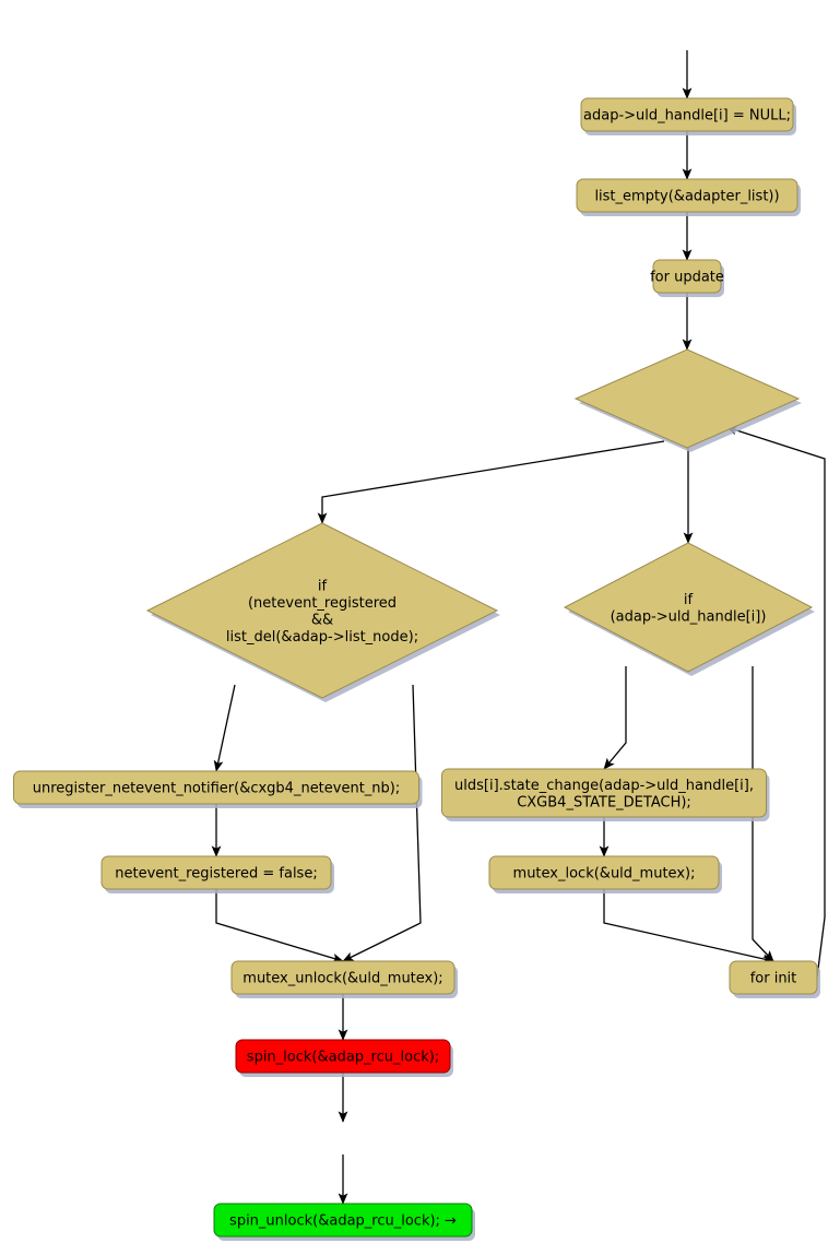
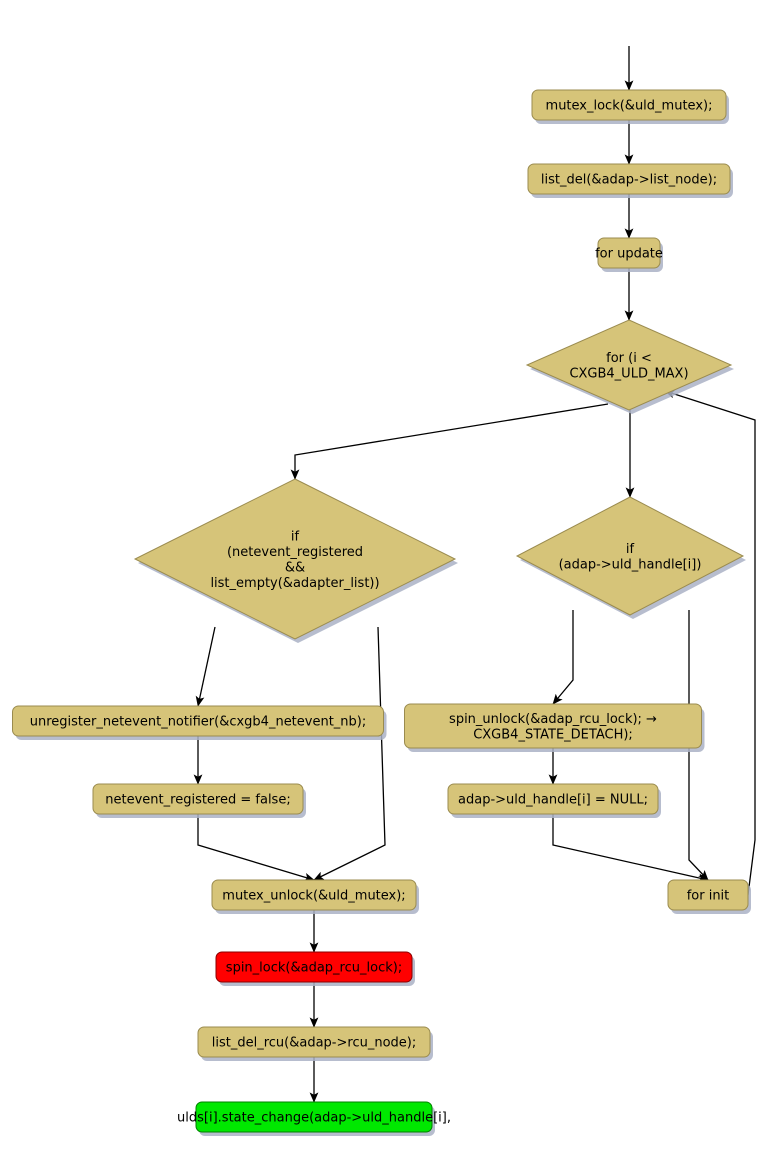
- adap->uld_handle[i] = NULL;
+ mutex_lock(&uld_mutex);
- list_empty(&adapter_list))
+ list_del(&adap->list_node);
  for update
+ for (i < CXGB4_ULD_MAX)
- if (netevent_registered && list_del(&adap->list_node);
+ if (netevent_registered && list_empty(&adapter_list))
  if (adap->uld_handle[i])
  unregister_netevent_notifier(&cxgb4_netevent_nb);
- ulds[i].state_change(adap->uld_handle[i], CXGB4_STATE_DETACH);
+ spin_unlock(&adap_rcu_lock); → CXGB4_STATE_DETACH);
  netevent_registered = false;
- mutex_lock(&uld_mutex);
+ adap->uld_handle[i] = NULL;
  mutex_unlock(&uld_mutex);
  for init
  spin_lock(&adap_rcu_lock);
+ list_del_rcu(&adap->rcu_node);
- spin_unlock(&adap_rcu_lock); →
+ ulds[i].state_change(adap->uld_handle[i],
